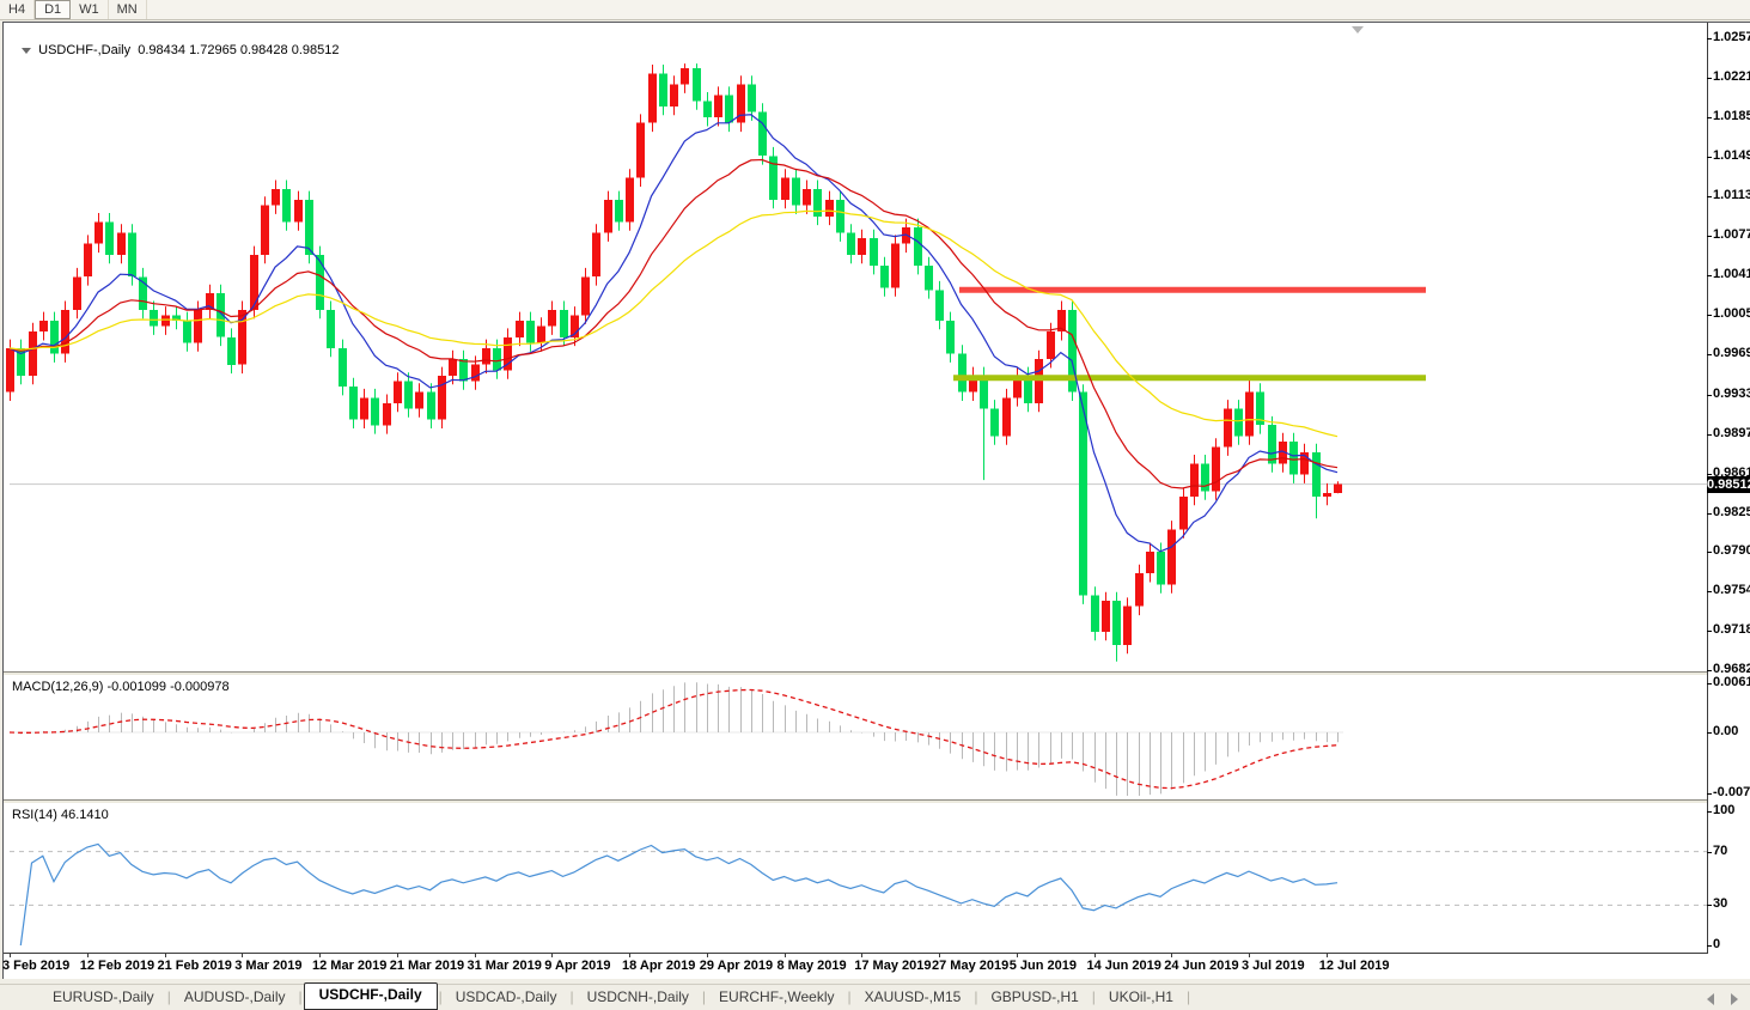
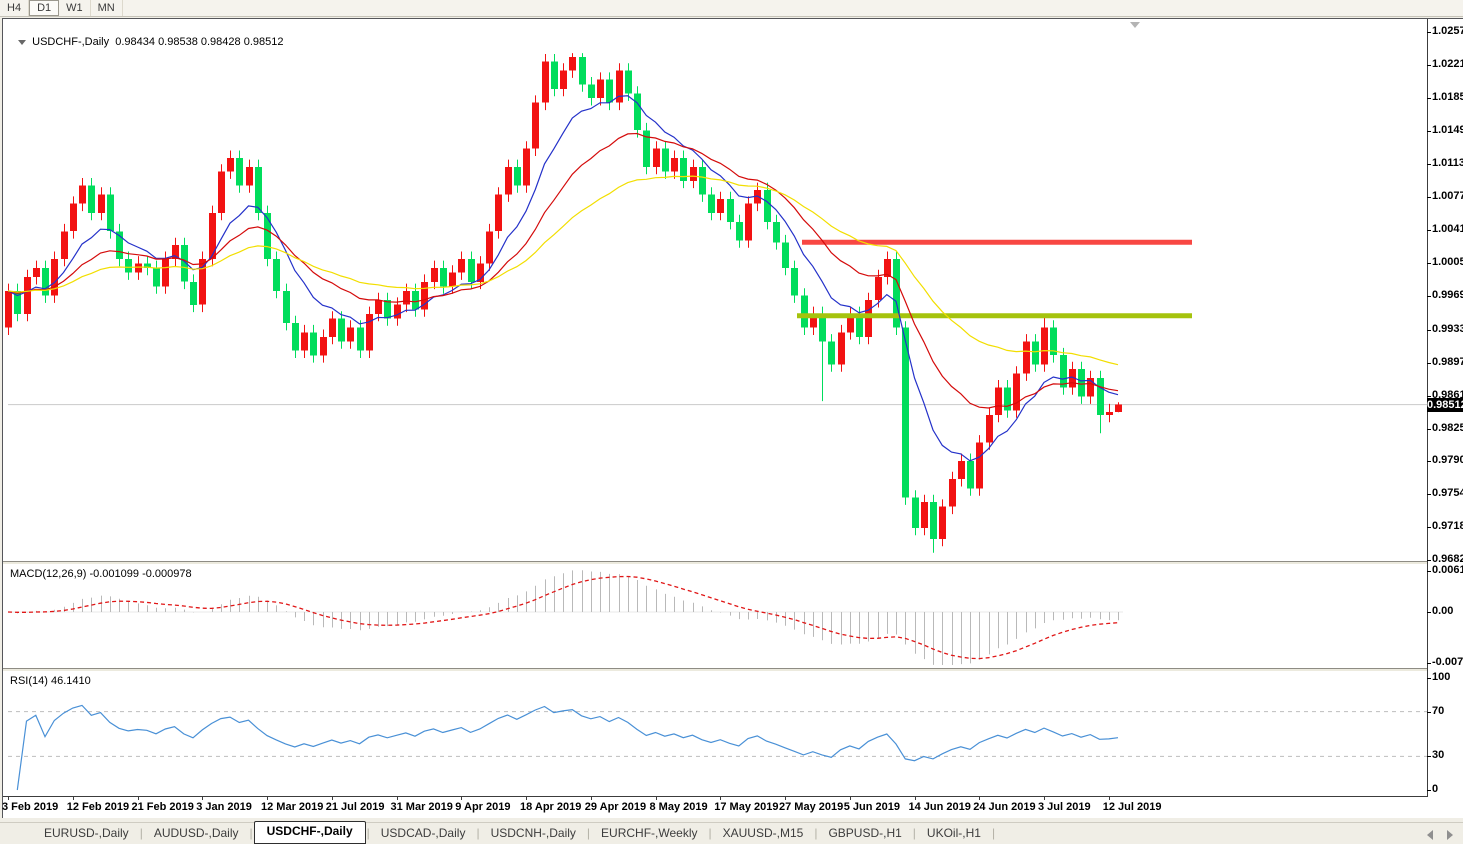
  H4
  D1
  W1
  MN
- USDCHF-,Daily 0.98434 1.72965 0.98428 0.98512
+ USDCHF-,Daily 0.98434 0.98538 0.98428 0.98512
  MACD(12,26,9) -0.001099 -0.000978
  RSI(14) 46.1410
  1.025
  1.022
  1.018
  1.014
  1.0113
  1.007
  1.004
  1.000
  0.996
  0.993
  0.989
  0.986
  0.982
  0.979
  0.975
  0.971
  0.968
  0.006
  0.00
  -0.007
  100
  70
  30
  0
  0.9851
  3 Feb 2019
  12 Feb 2019
  21 Feb 2019
- 3 Mar 2019
+ 3 Jan 2019
  12 Mar 2019
- 21 Mar 2019
+ 21 Jul 2019
  31 Mar 2019
  9 Apr 2019
  18 Apr 2019
  29 Apr 2019
  8 May 2019
  17 May 2019
  27 May 2019
  5 Jun 2019
  14 Jun 2019
  24 Jun 2019
  3 Jul 2019
  12 Jul 2019
  EURUSD-,Daily
  |
  AUDUSD-,Daily
  |
  USDCHF-,Daily
  |
  USDCAD-,Daily
  |
  USDCNH-,Daily
  |
  EURCHF-,Weekly
  |
  XAUUSD-,M15
  |
  GBPUSD-,H1
  |
  UKOil-,H1
  |
